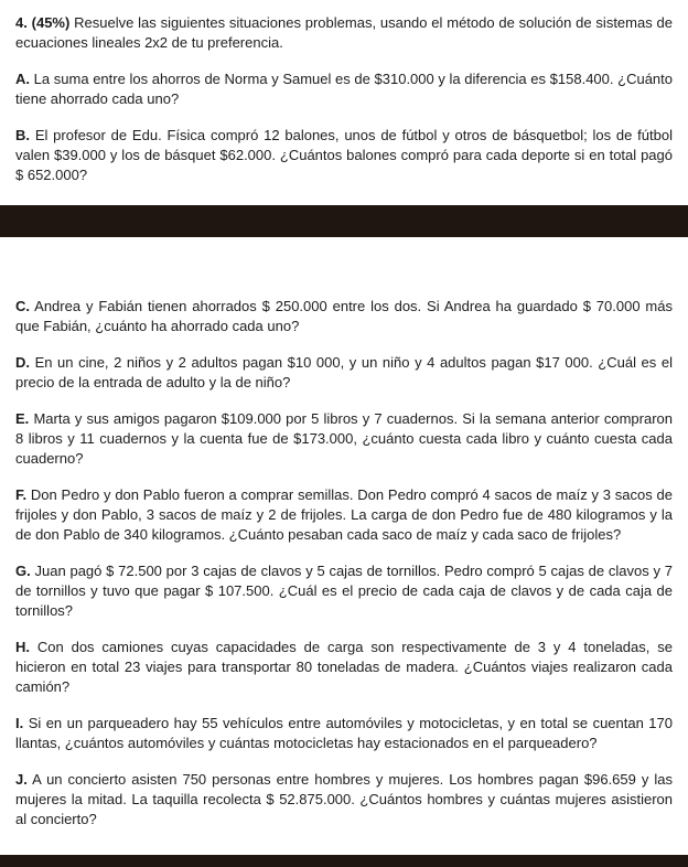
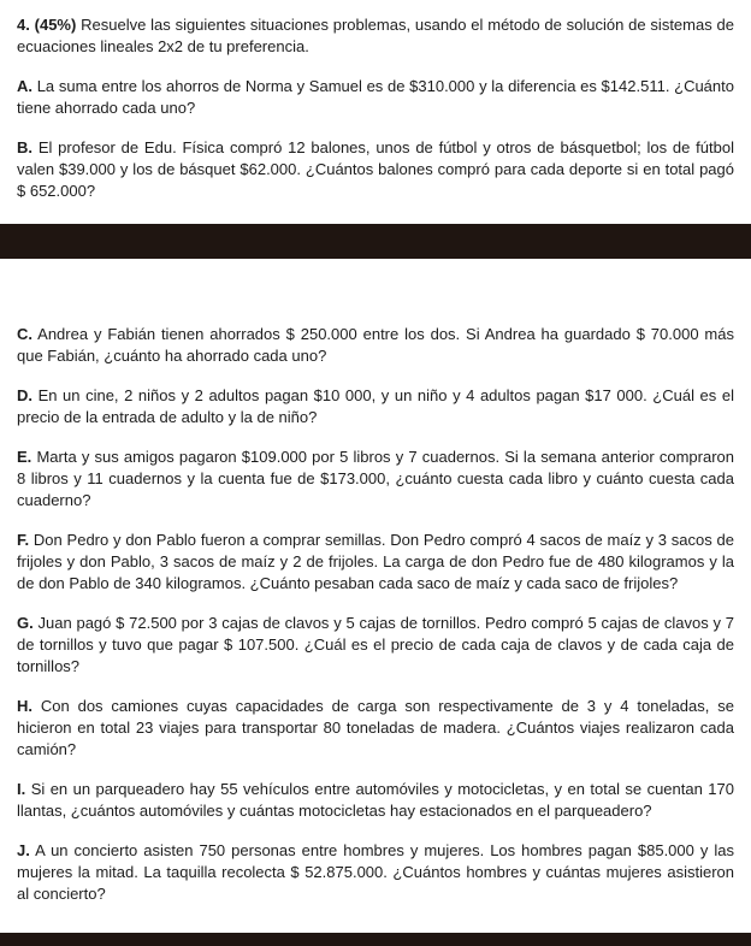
  4. (45%) Resuelve las siguientes situaciones problemas, usando el método de solución de sistemas de ecuaciones lineales 2x2 de tu preferencia.
- A. La suma entre los ahorros de Norma y Samuel es de $310.000 y la diferencia es $158.400. ¿Cuánto tiene ahorrado cada uno?
+ A. La suma entre los ahorros de Norma y Samuel es de $310.000 y la diferencia es $142.511. ¿Cuánto tiene ahorrado cada uno?
  B. El profesor de Edu. Física compró 12 balones, unos de fútbol y otros de básquetbol; los de fútbol valen $39.000 y los de básquet $62.000. ¿Cuántos balones compró para cada deporte si en total pagó $ 652.000?
  C. Andrea y Fabián tienen ahorrados $ 250.000 entre los dos. Si Andrea ha guardado $ 70.000 más que Fabián, ¿cuánto ha ahorrado cada uno?
  D. En un cine, 2 niños y 2 adultos pagan $10 000, y un niño y 4 adultos pagan $17 000. ¿Cuál es el precio de la entrada de adulto y la de niño?
  E. Marta y sus amigos pagaron $109.000 por 5 libros y 7 cuadernos. Si la semana anterior compraron 8 libros y 11 cuadernos y la cuenta fue de $173.000, ¿cuánto cuesta cada libro y cuánto cuesta cada cuaderno?
  F. Don Pedro y don Pablo fueron a comprar semillas. Don Pedro compró 4 sacos de maíz y 3 sacos de frijoles y don Pablo, 3 sacos de maíz y 2 de frijoles. La carga de don Pedro fue de 480 kilogramos y la de don Pablo de 340 kilogramos. ¿Cuánto pesaban cada saco de maíz y cada saco de frijoles?
  G. Juan pagó $ 72.500 por 3 cajas de clavos y 5 cajas de tornillos. Pedro compró 5 cajas de clavos y 7 de tornillos y tuvo que pagar $ 107.500. ¿Cuál es el precio de cada caja de clavos y de cada caja de tornillos?
  H. Con dos camiones cuyas capacidades de carga son respectivamente de 3 y 4 toneladas, se hicieron en total 23 viajes para transportar 80 toneladas de madera. ¿Cuántos viajes realizaron cada camión?
  I. Si en un parqueadero hay 55 vehículos entre automóviles y motocicletas, y en total se cuentan 170 llantas, ¿cuántos automóviles y cuántas motocicletas hay estacionados en el parqueadero?
- J. A un concierto asisten 750 personas entre hombres y mujeres. Los hombres pagan $96.659 y las mujeres la mitad. La taquilla recolecta $ 52.875.000. ¿Cuántos hombres y cuántas mujeres asistieron al concierto?
+ J. A un concierto asisten 750 personas entre hombres y mujeres. Los hombres pagan $85.000 y las mujeres la mitad. La taquilla recolecta $ 52.875.000. ¿Cuántos hombres y cuántas mujeres asistieron al concierto?
